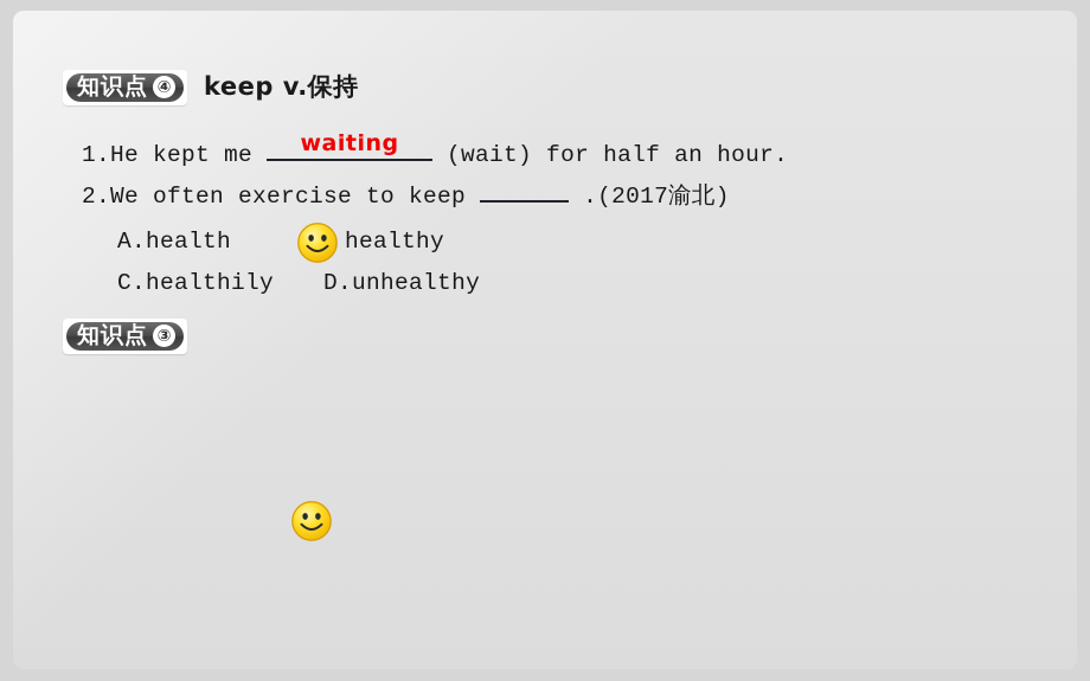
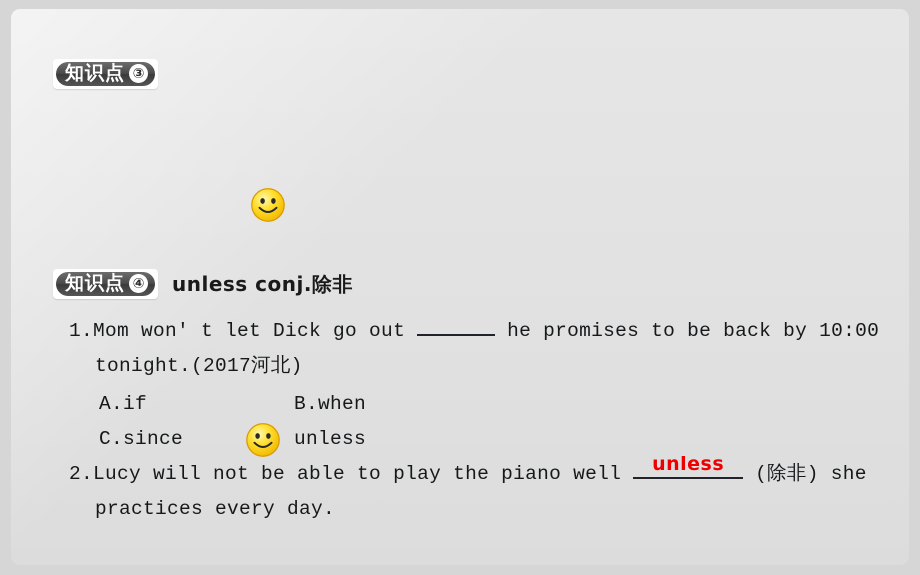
  知识点
- ④
+ ③
- keep v.保持
- 1.He kept me
- waiting
- (wait) for half an hour.
- 2.We often exercise to keep .(2017渝北)
- A.health healthy
- C.healthily D.unhealthy
  知识点
- ③
+ ④
+ unless conj.除非
+ 1.Mom won' t let Dick go out he promises to be back by 10:00
+ tonight.(2017河北)
+ A.if B.when
+ C.since unless
+ 2.Lucy will not be able to play the piano well
+ unless
+ (除非) she
+ practices every day.
